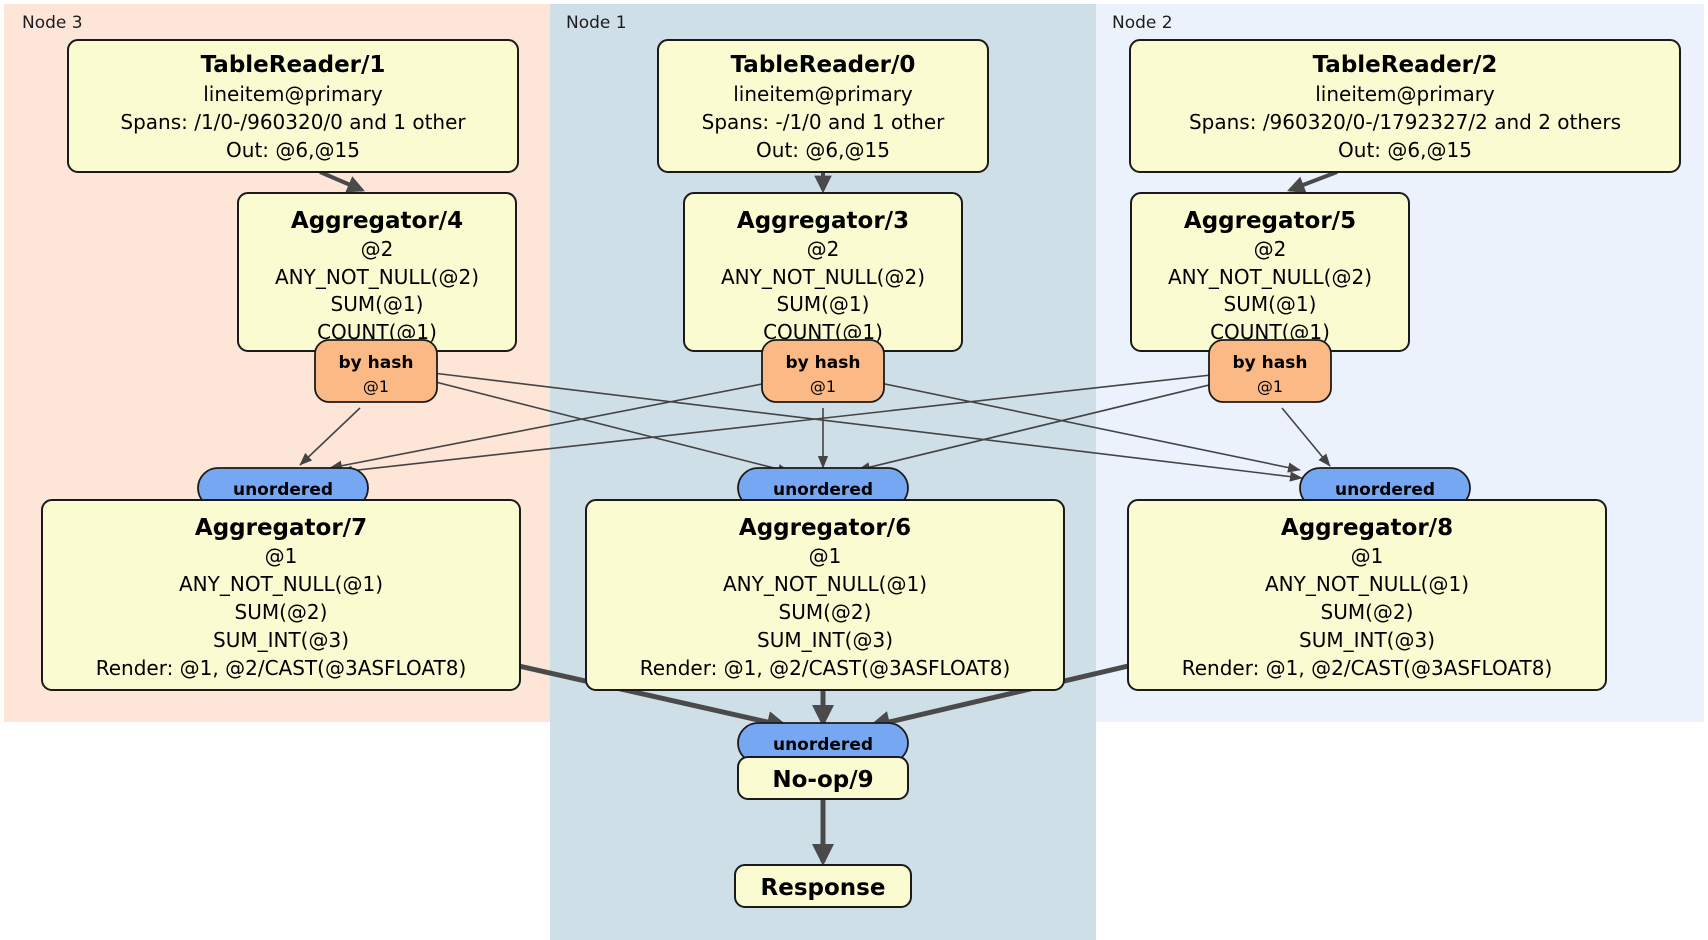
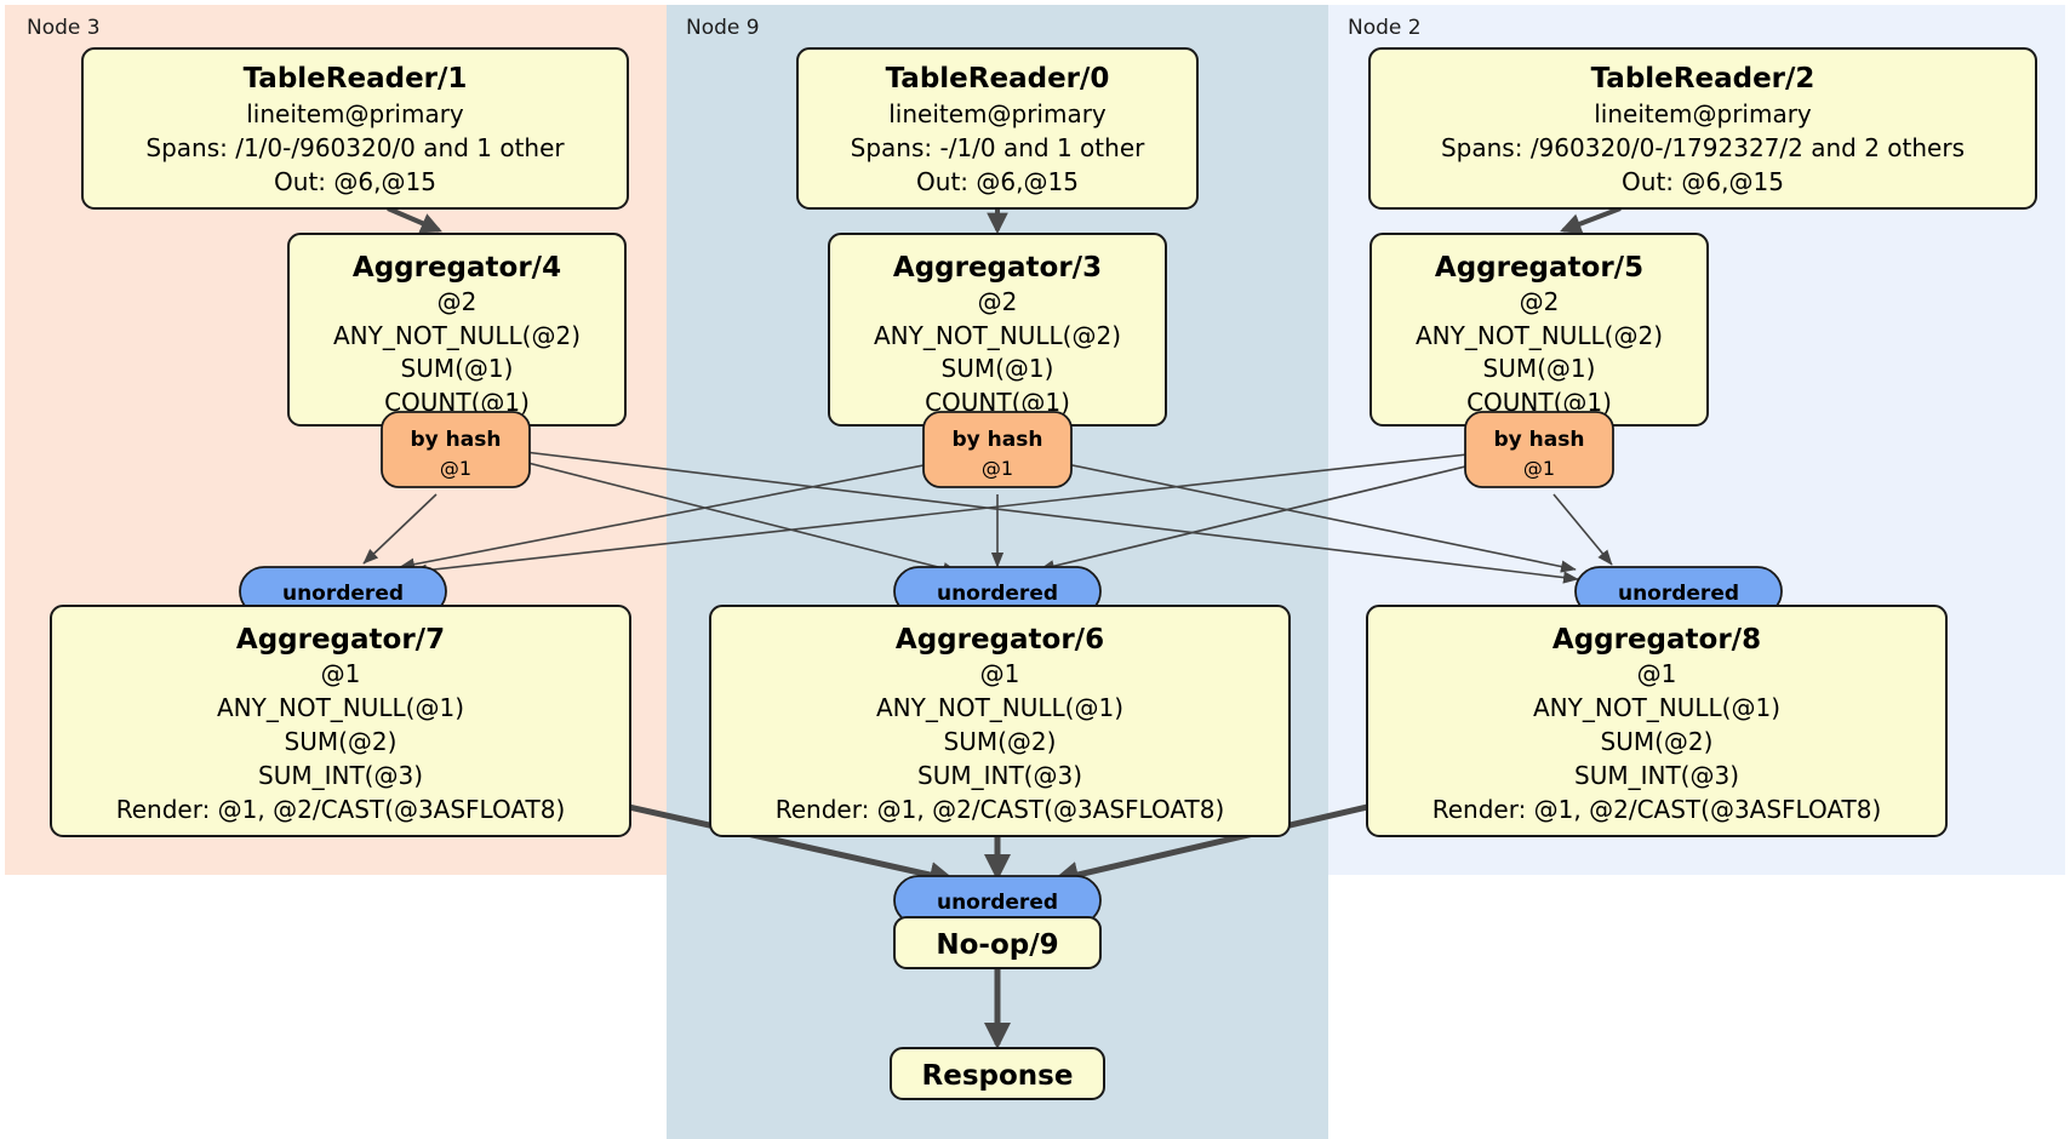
  Node 3
- Node 1
+ Node 9
  Node 2
  TableReader/1
  lineitem@primary
  Spans: /1/0-/960320/0 and 1 other
  Out: @6,@15
  TableReader/0
  lineitem@primary
  Spans: -/1/0 and 1 other
  Out: @6,@15
  TableReader/2
  lineitem@primary
  Spans: /960320/0-/1792327/2 and 2 others
  Out: @6,@15
  Aggregator/4
  @2
  ANY_NOT_NULL(@2)
  SUM(@1)
  COUNT(@1)
  Aggregator/3
  @2
  ANY_NOT_NULL(@2)
  SUM(@1)
  COUNT(@1)
  Aggregator/5
  @2
  ANY_NOT_NULL(@2)
  SUM(@1)
  COUNT(@1)
  by hash
  @1
  by hash
  @1
  by hash
  @1
  unordered
  unordered
  unordered
  Aggregator/7
  @1
  ANY_NOT_NULL(@1)
  SUM(@2)
  SUM_INT(@3)
  Render: @1, @2/CAST(@3ASFLOAT8)
  Aggregator/6
  @1
  ANY_NOT_NULL(@1)
  SUM(@2)
  SUM_INT(@3)
  Render: @1, @2/CAST(@3ASFLOAT8)
  Aggregator/8
  @1
  ANY_NOT_NULL(@1)
  SUM(@2)
  SUM_INT(@3)
  Render: @1, @2/CAST(@3ASFLOAT8)
  unordered
  No-op/9
  Response
